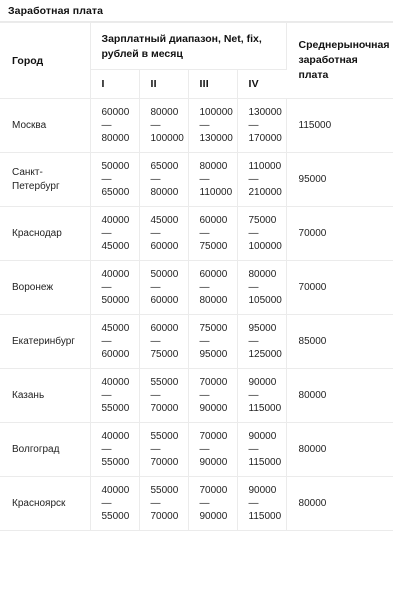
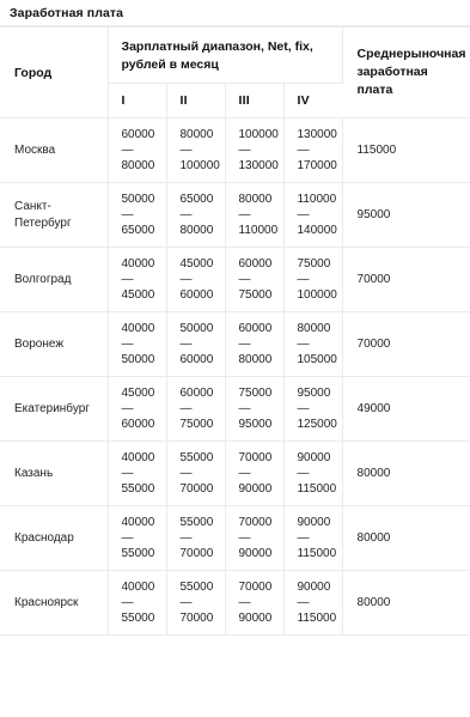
  Заработная плата
  Город	Зарплатный диапазон, Net, fix, рублей в месяц	Среднерыночная заработная плата
  I	II	III	IV
  Москва	60000—80000	80000—100000	100000—130000	130000—170000	115000
- Санкт-Петербург	50000—65000	65000—80000	80000—110000	110000—210000	95000
+ Санкт-Петербург	50000—65000	65000—80000	80000—110000	110000—140000	95000
- Краснодар	40000—45000	45000—60000	60000—75000	75000—100000	70000
+ Волгоград	40000—45000	45000—60000	60000—75000	75000—100000	70000
  Воронеж	40000—50000	50000—60000	60000—80000	80000—105000	70000
- Екатеринбург	45000—60000	60000—75000	75000—95000	95000—125000	85000
+ Екатеринбург	45000—60000	60000—75000	75000—95000	95000—125000	49000
  Казань	40000—55000	55000—70000	70000—90000	90000—115000	80000
- Волгоград	40000—55000	55000—70000	70000—90000	90000—115000	80000
+ Краснодар	40000—55000	55000—70000	70000—90000	90000—115000	80000
  Красноярск	40000—55000	55000—70000	70000—90000	90000—115000	80000
